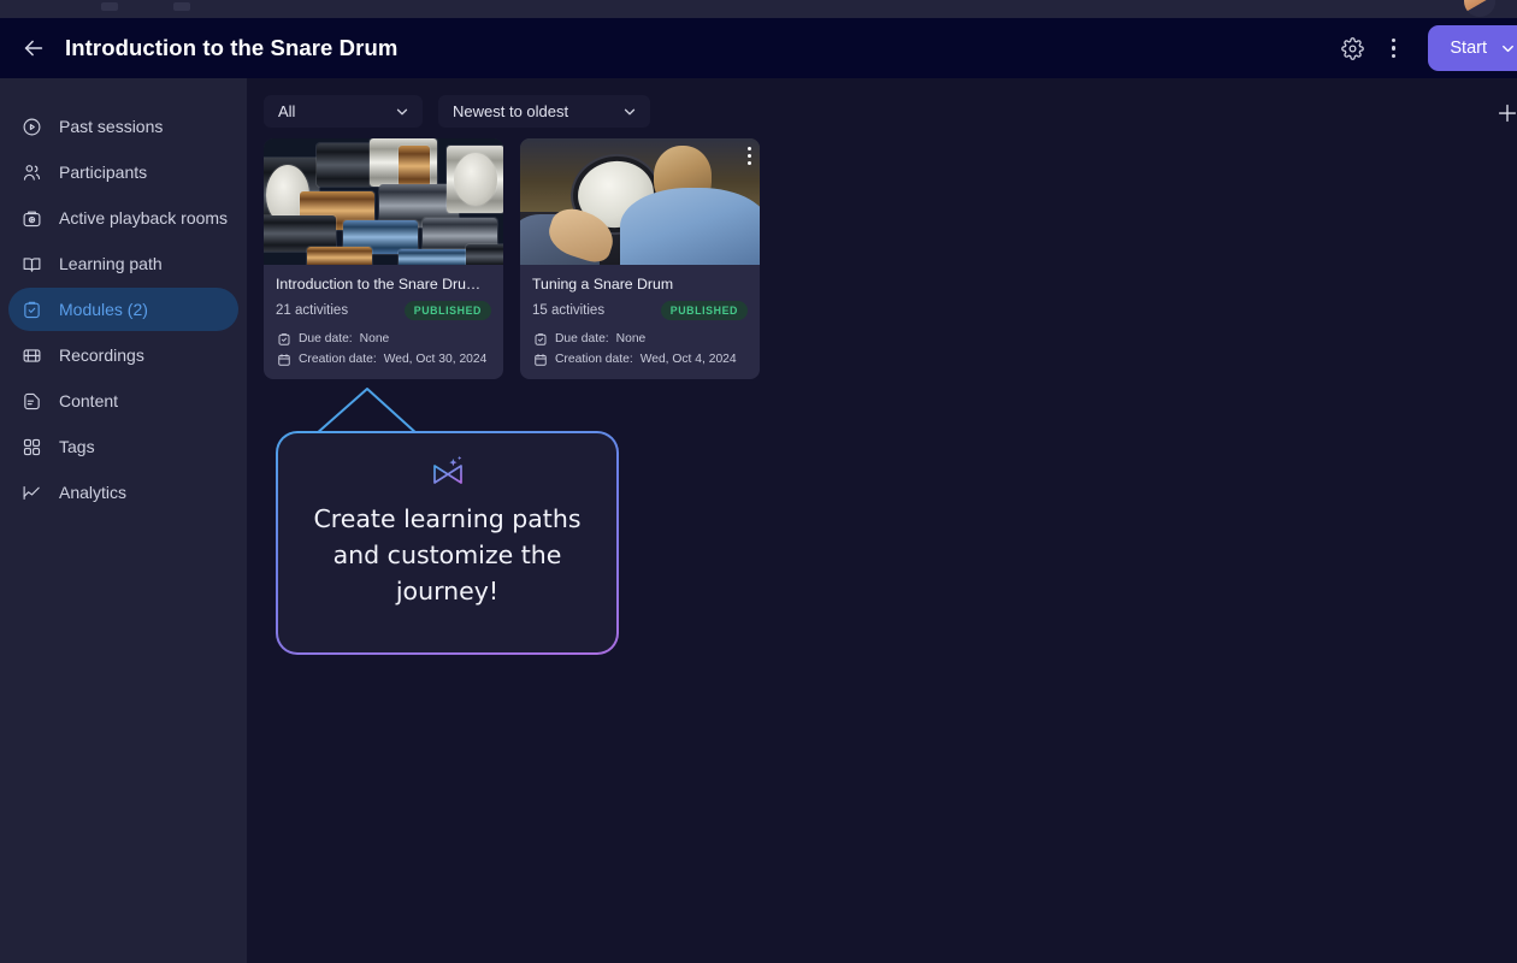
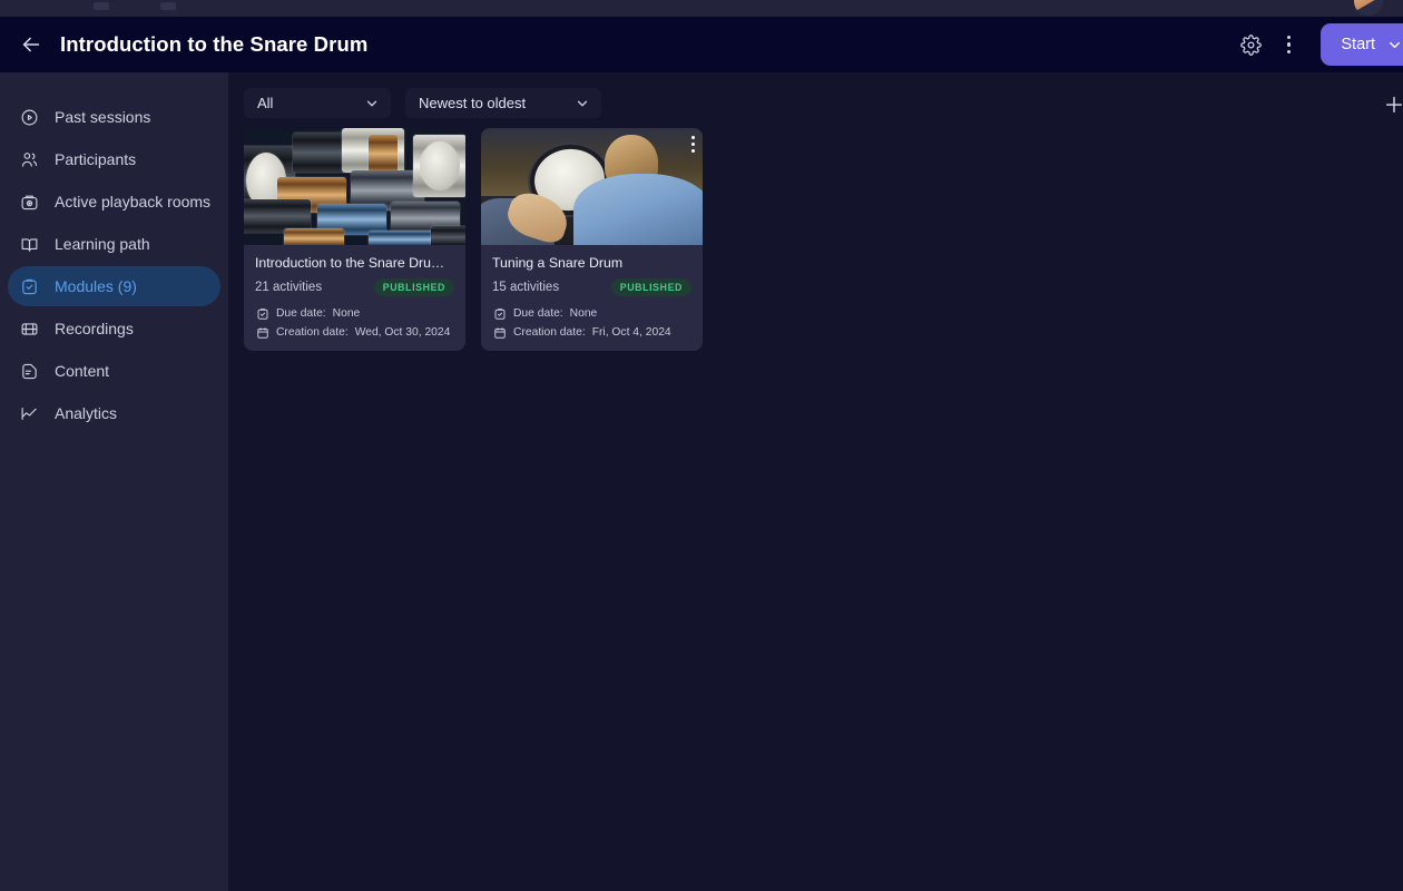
  Introduction to the Snare Drum
  Start
  Past sessions
  Participants
  Active playback rooms
  Learning path
- Modules (2)
+ Modules (9)
  Recordings
  Content
- Tags
  Analytics
  All
  Newest to oldest
  Introduction to the Snare Drum.m
  21 activities
  PUBLISHED
  Due date:
  None
  Creation date:
  Wed, Oct 30, 2024
  Tuning a Snare Drum
  15 activities
  PUBLISHED
  Due date:
  None
  Creation date:
- Wed, Oct 4, 2024
+ Fri, Oct 4, 2024
- Create learning paths and customize the journey!
